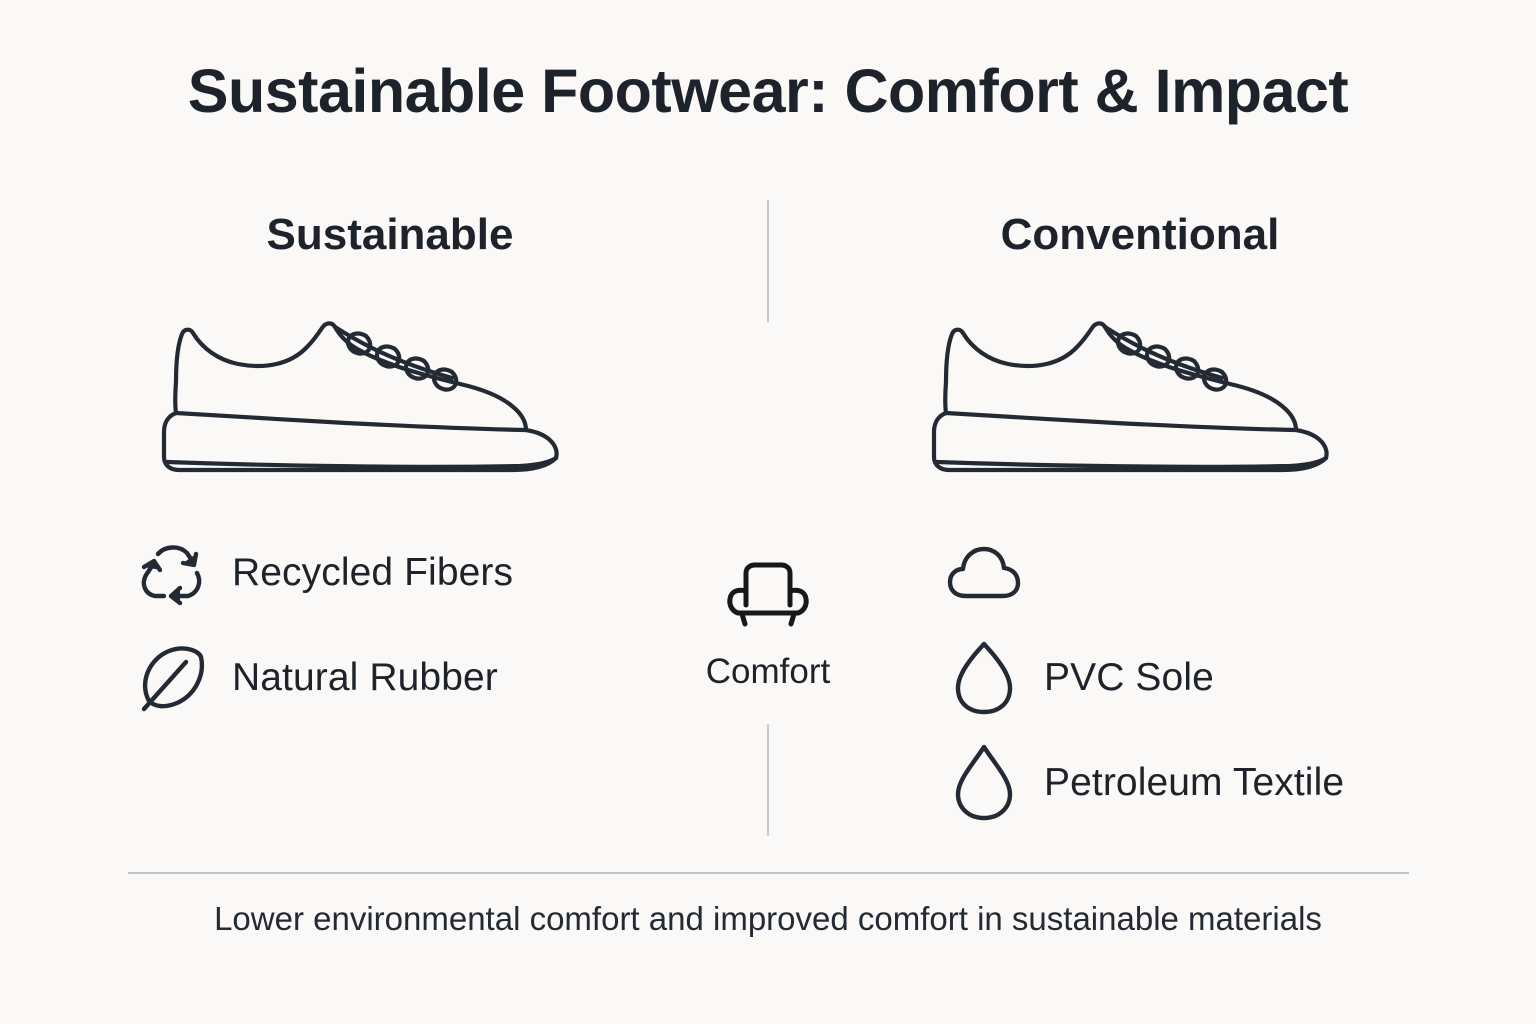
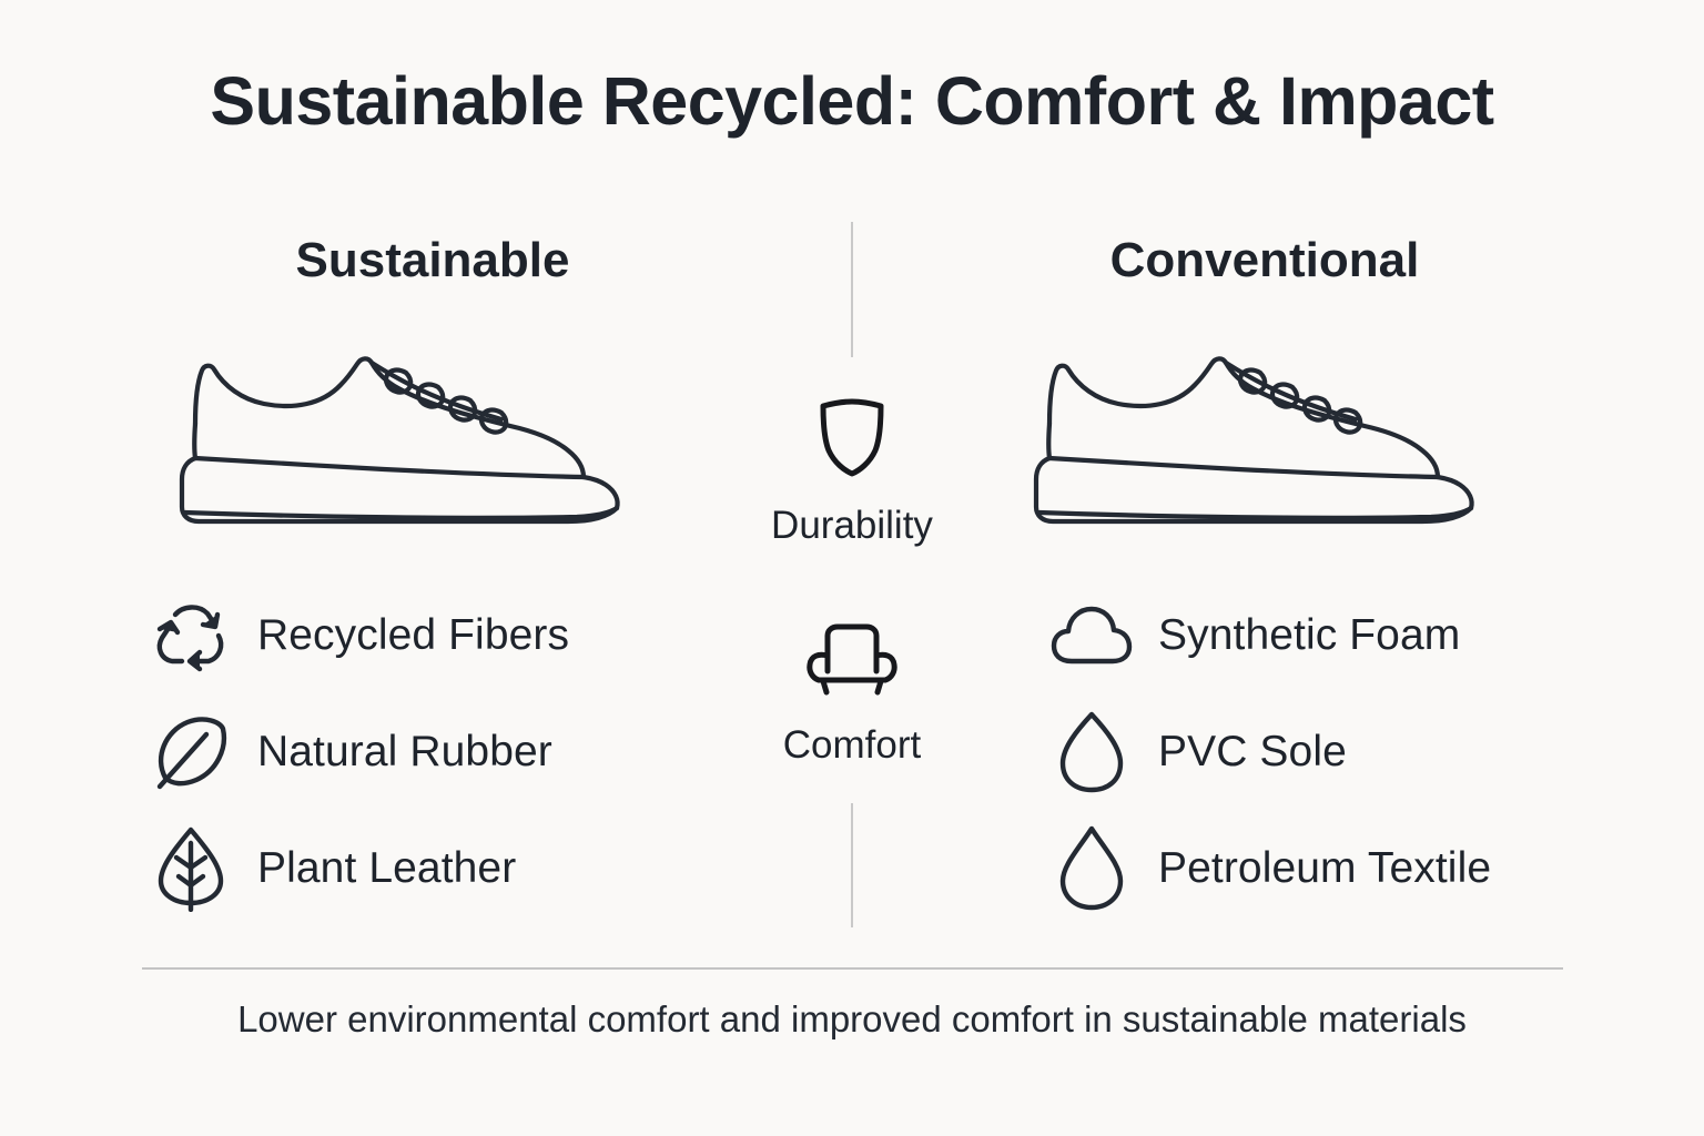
- Sustainable Footwear: Comfort & Impact
+ Sustainable Recycled: Comfort & Impact
  Sustainable
  Conventional
  Recycled Fibers
  Natural Rubber
+ Plant Leather
+ Synthetic Foam
  PVC Sole
  Petroleum Textile
+ Durability
  Comfort
  Lower environmental comfort and improved comfort in sustainable materials
